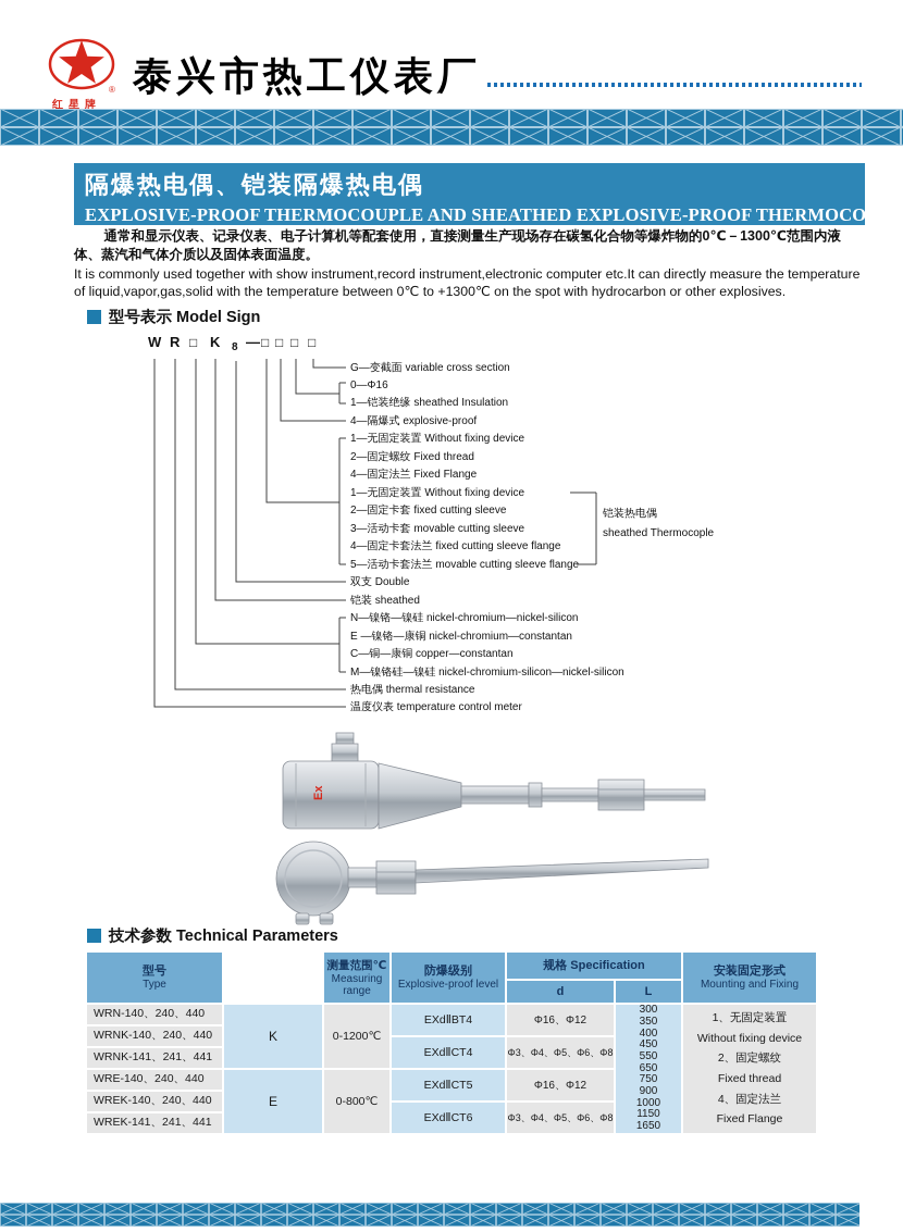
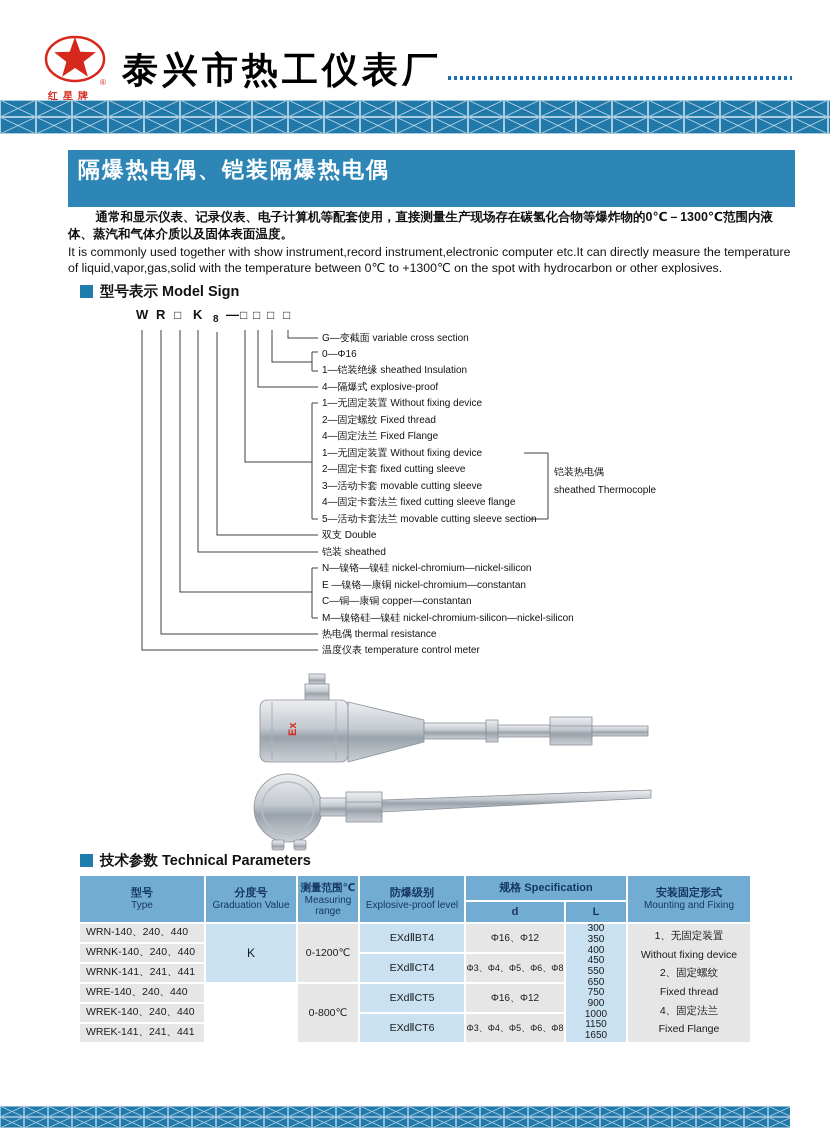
  ®
  红星牌
  泰兴市热工仪表厂
  隔爆热电偶、铠装隔爆热电偶
- EXPLOSIVE-PROOF THERMOCOUPLE AND SHEATHED EXPLOSIVE-PROOF THERMOCOPLE
  通常和显示仪表、记录仪表、电子计算机等配套使用，直接测量生产现场存在碳氢化合物等爆炸物的0℃－1300℃范围内液体、蒸汽和气体介质以及固体表面温度。
  It is commonly used together with show instrument,record instrument,electronic computer etc.It can directly measure the temperature of liquid,vapor,gas,solid with the temperature between 0℃ to +1300℃ on the spot with hydrocarbon or other explosives.
  型号表示 Model Sign
  W
  R
  □
  K
  8
  —
  □
  □
  □
  □
  G—变截面 variable cross section
  0—Φ16
  1—铠装绝缘 sheathed Insulation
  4—隔爆式 explosive-proof
  1—无固定装置 Without fixing device
  2—固定螺纹 Fixed thread
  4—固定法兰 Fixed Flange
  1—无固定装置 Without fixing device
  2—固定卡套 fixed cutting sleeve
  3—活动卡套 movable cutting sleeve
  4—固定卡套法兰 fixed cutting sleeve flange
- 5—活动卡套法兰 movable cutting sleeve flange
+ 5—活动卡套法兰 movable cutting sleeve section
  双支 Double
  铠装 sheathed
  N—镍铬—镍硅 nickel-chromium—nickel-silicon
  E —镍铬—康铜 nickel-chromium—constantan
  C—铜—康铜 copper—constantan
  M—镍铬硅—镍硅 nickel-chromium-silicon—nickel-silicon
  热电偶 thermal resistance
  温度仪表 temperature control meter
  铠装热电偶
  sheathed Thermocople
  技术参数 Technical Parameters
  型号
  Type
+ 分度号
+ Graduation Value
  测量范围℃
  Measuring range
  防爆级别
  Explosive-proof level
  规格 Specification
  d
  L
  安装固定形式
  Mounting and Fixing
  WRN-140、240、440
  WRNK-140、240、440
  WRNK-141、241、441
  WRE-140、240、440
  WREK-140、240、440
  WREK-141、241、441
  K
- E
  0-1200℃
  0-800℃
  EXdⅡBT4
  EXdⅡCT4
  EXdⅡCT5
  EXdⅡCT6
  Φ16、Φ12
  Φ3、Φ4、Φ5、Φ6、Φ8
  Φ16、Φ12
  Φ3、Φ4、Φ5、Φ6、Φ8
  300
  350
  400
  450
  550
  650
  750
  900
  1000
  1150
  1650
  1、无固定装置
  Without fixing device
  2、固定螺纹
  Fixed thread
  4、固定法兰
  Fixed Flange
